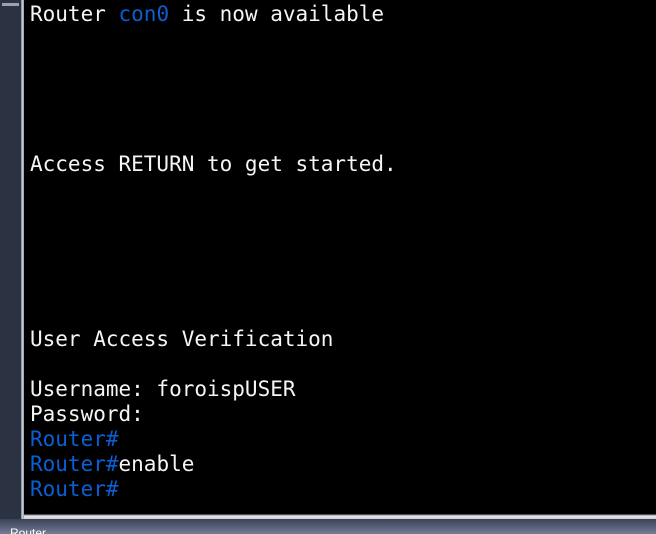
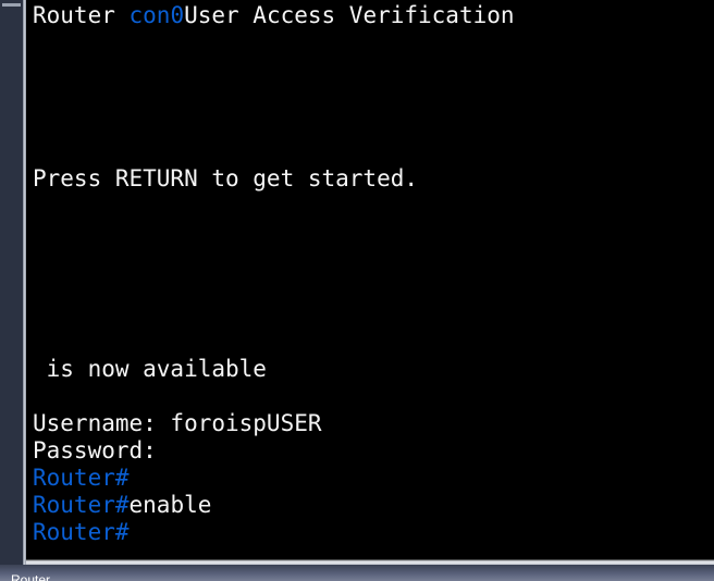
- Router con0 is now available
+ Router con0User Access Verification
- Access RETURN to get started.
+ Press RETURN to get started.
- User Access Verification
+ is now available
  Username: foroispUSER
  Password:
  Router#
  Router#enable
  Router#
  Router
